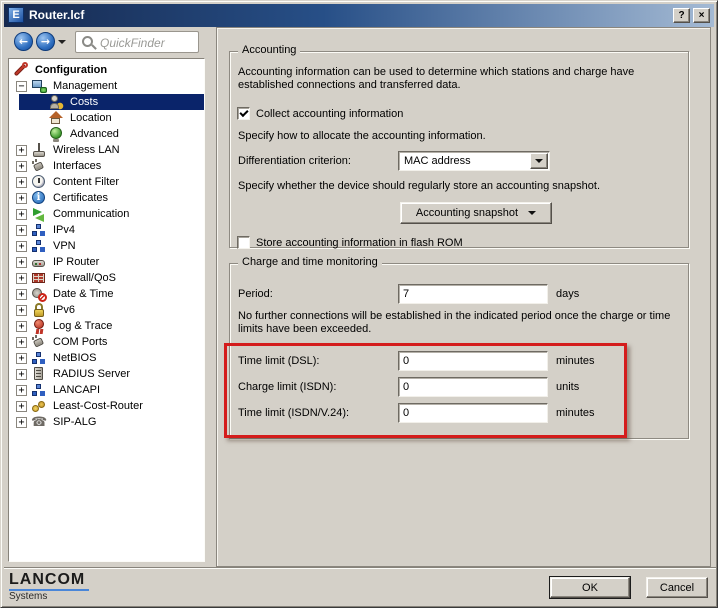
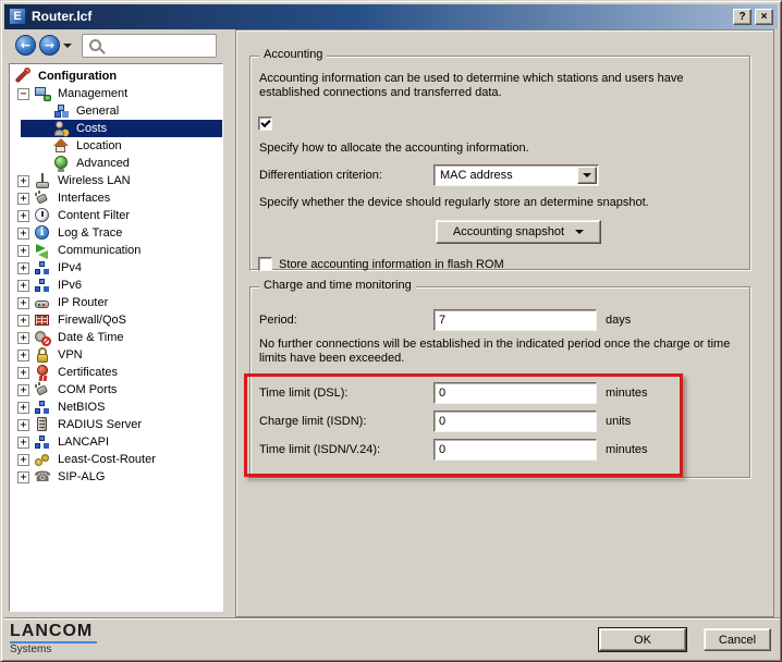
  Router.lcf
  ?
  ×
- QuickFinder
  Configuration
  −
  Management
+ General
  Costs
  Location
  Advanced
  +
  Wireless LAN
  +
  Interfaces
  +
  Content Filter
  +
- Certificates
+ Log & Trace
  +
  Communication
  +
  IPv4
  +
- VPN
+ IPv6
  +
  IP Router
  +
  Firewall/QoS
  +
  Date & Time
  +
- IPv6
+ VPN
  +
- Log & Trace
+ Certificates
  +
  COM Ports
  +
  NetBIOS
  +
  RADIUS Server
  +
  LANCAPI
  +
  Least-Cost-Router
  +
  SIP-ALG
  Accounting
- Accounting information can be used to determine which stations and charge have established connections and transferred data.
+ Accounting information can be used to determine which stations and users have established connections and transferred data.
- Collect accounting information
  Specify how to allocate the accounting information.
  Differentiation criterion:
  MAC address
- Specify whether the device should regularly store an accounting snapshot.
+ Specify whether the device should regularly store an determine snapshot.
  Accounting snapshot
  Store accounting information in flash ROM
  Charge and time monitoring
  Period:
  7
  days
  No further connections will be established in the indicated period once the charge or time limits have been exceeded.
  Time limit (DSL):
  0
  minutes
  Charge limit (ISDN):
  0
  units
  Time limit (ISDN/V.24):
  0
  minutes
  LANCOM
  Systems
  OK
  Cancel
